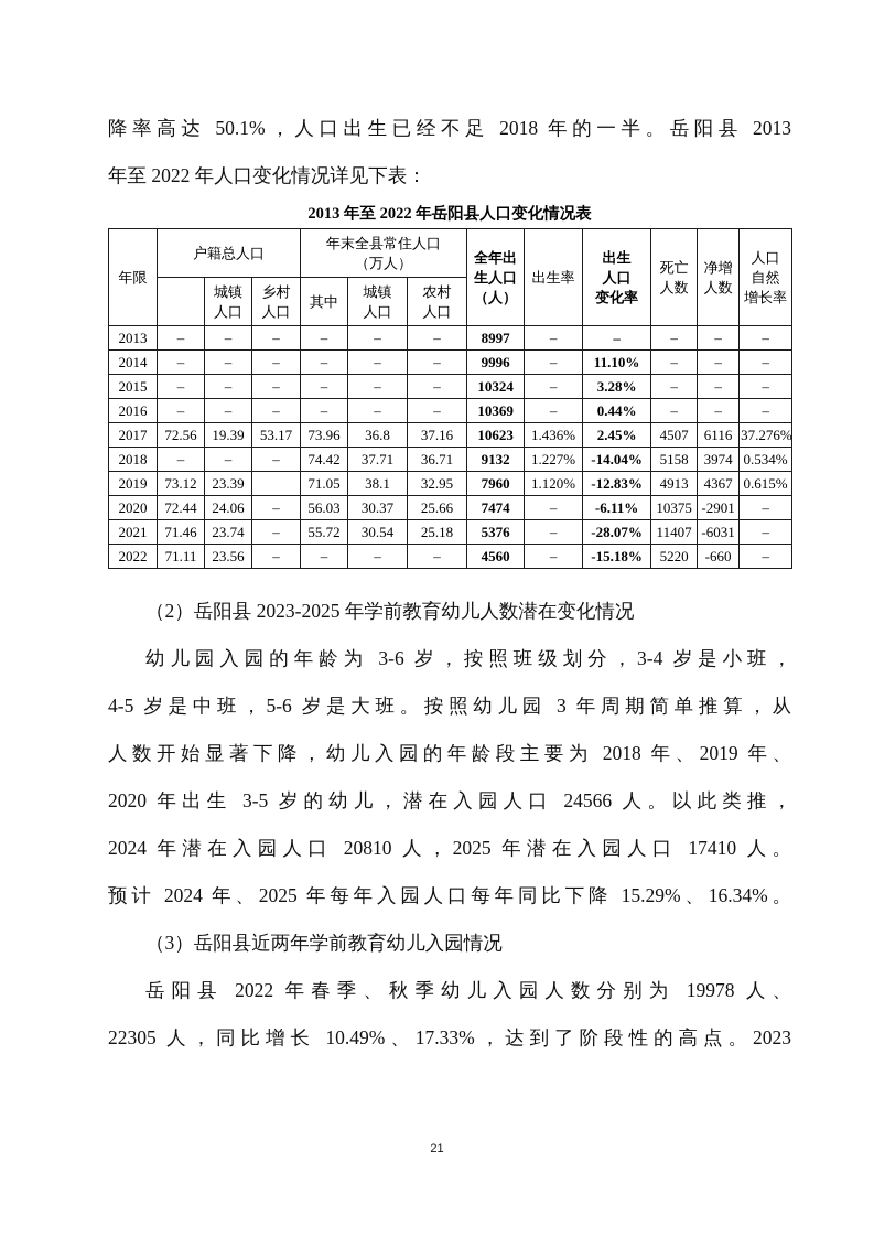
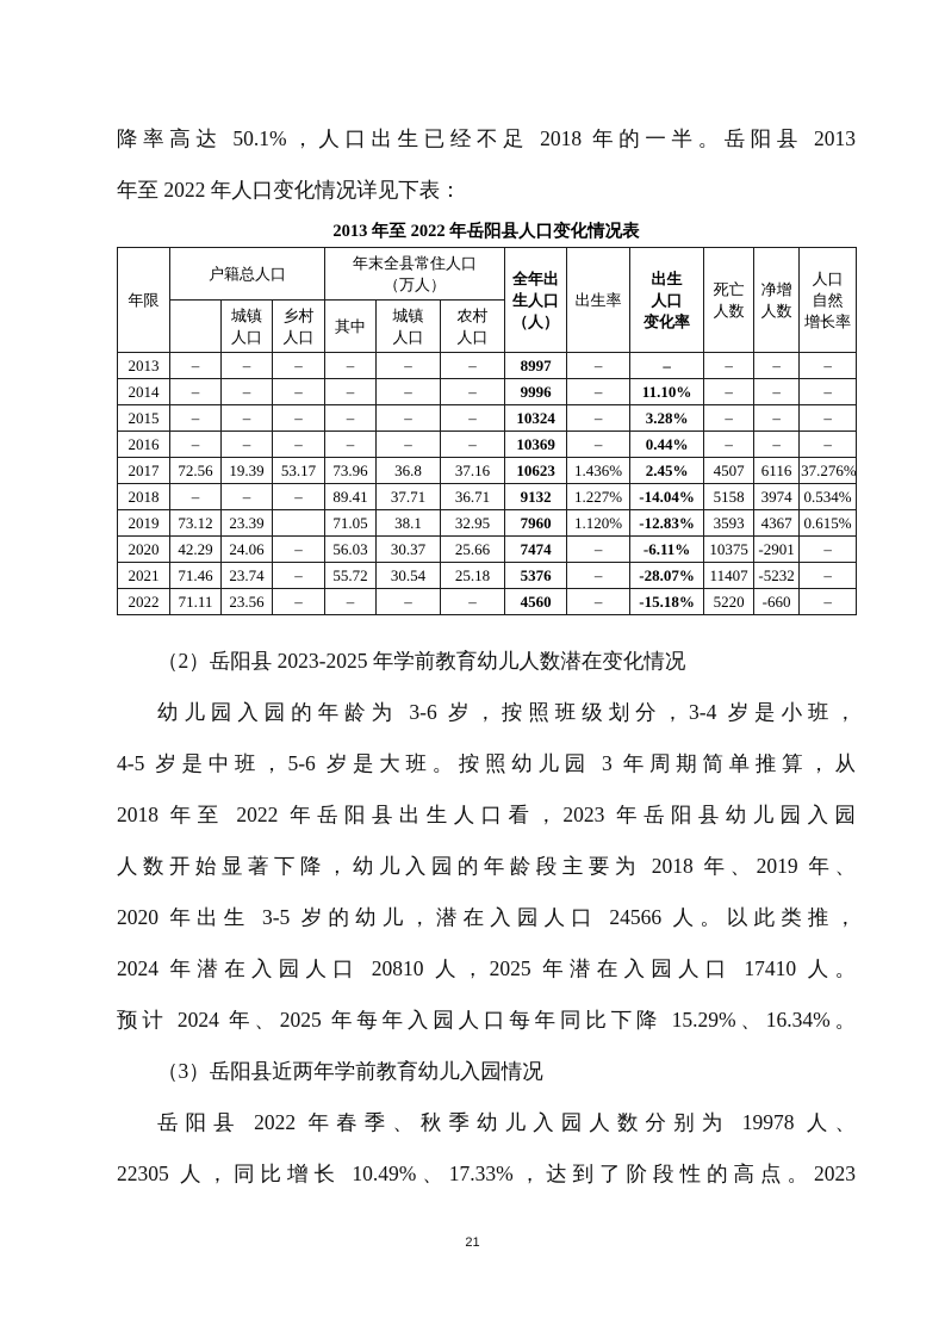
  降率高达 50.1%，人口出生已经不足 2018 年的一半。岳阳县 2013
  年至 2022 年人口变化情况详见下表：
  2013 年至 2022 年岳阳县人口变化情况表
  年限	户籍总人口	年末全县常住人口 （万人）	全年出 生人口 （人）	出生率	出生 人口 变化率	死亡 人数	净增 人数	人口 自然 增长率
  	城镇 人口	乡村 人口	其中	城镇 人口	农村 人口
  2013	–	–	–	–	–	–	8997	–	–	–	–	–
  2014	–	–	–	–	–	–	9996	–	11.10%	–	–	–
  2015	–	–	–	–	–	–	10324	–	3.28%	–	–	–
  2016	–	–	–	–	–	–	10369	–	0.44%	–	–	–
  2017	72.56	19.39	53.17	73.96	36.8	37.16	10623	1.436%	2.45%	4507	6116	37.276%
- 2018	–	–	–	74.42	37.71	36.71	9132	1.227%	-14.04%	5158	3974	0.534%
+ 2018	–	–	–	89.41	37.71	36.71	9132	1.227%	-14.04%	5158	3974	0.534%
- 2019	73.12	23.39		71.05	38.1	32.95	7960	1.120%	-12.83%	4913	4367	0.615%
+ 2019	73.12	23.39		71.05	38.1	32.95	7960	1.120%	-12.83%	3593	4367	0.615%
- 2020	72.44	24.06	–	56.03	30.37	25.66	7474	–	-6.11%	10375	-2901	–
+ 2020	42.29	24.06	–	56.03	30.37	25.66	7474	–	-6.11%	10375	-2901	–
- 2021	71.46	23.74	–	55.72	30.54	25.18	5376	–	-28.07%	11407	-6031	–
+ 2021	71.46	23.74	–	55.72	30.54	25.18	5376	–	-28.07%	11407	-5232	–
  2022	71.11	23.56	–	–	–	–	4560	–	-15.18%	5220	-660	–
  （2）岳阳县 2023-2025 年学前教育幼儿人数潜在变化情况
  幼儿园入园的年龄为 3-6 岁，按照班级划分，3-4 岁是小班，
  4-5 岁是中班，5-6 岁是大班。按照幼儿园 3 年周期简单推算，从
+ 2018 年至 2022 年岳阳县出生人口看，2023 年岳阳县幼儿园入园
  人数开始显著下降，幼儿入园的年龄段主要为 2018 年、2019 年、
  2020 年出生 3-5 岁的幼儿，潜在入园人口 24566 人。以此类推，
  2024 年潜在入园人口 20810 人，2025 年潜在入园人口 17410 人。
  预计 2024 年、2025 年每年入园人口每年同比下降 15.29%、16.34%。
  （3）岳阳县近两年学前教育幼儿入园情况
  岳阳县 2022 年春季、秋季幼儿入园人数分别为 19978 人、
  22305 人，同比增长 10.49%、17.33%，达到了阶段性的高点。2023
  21
